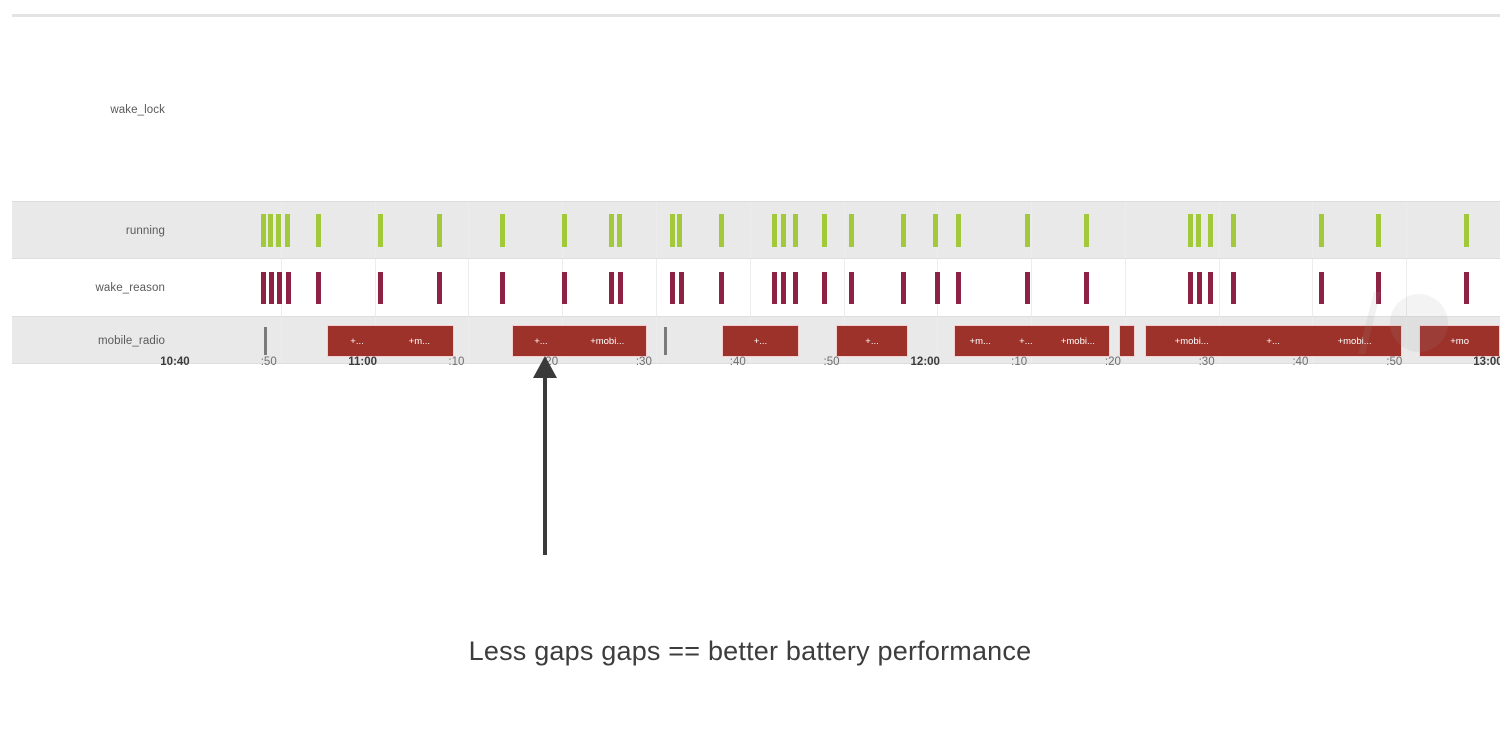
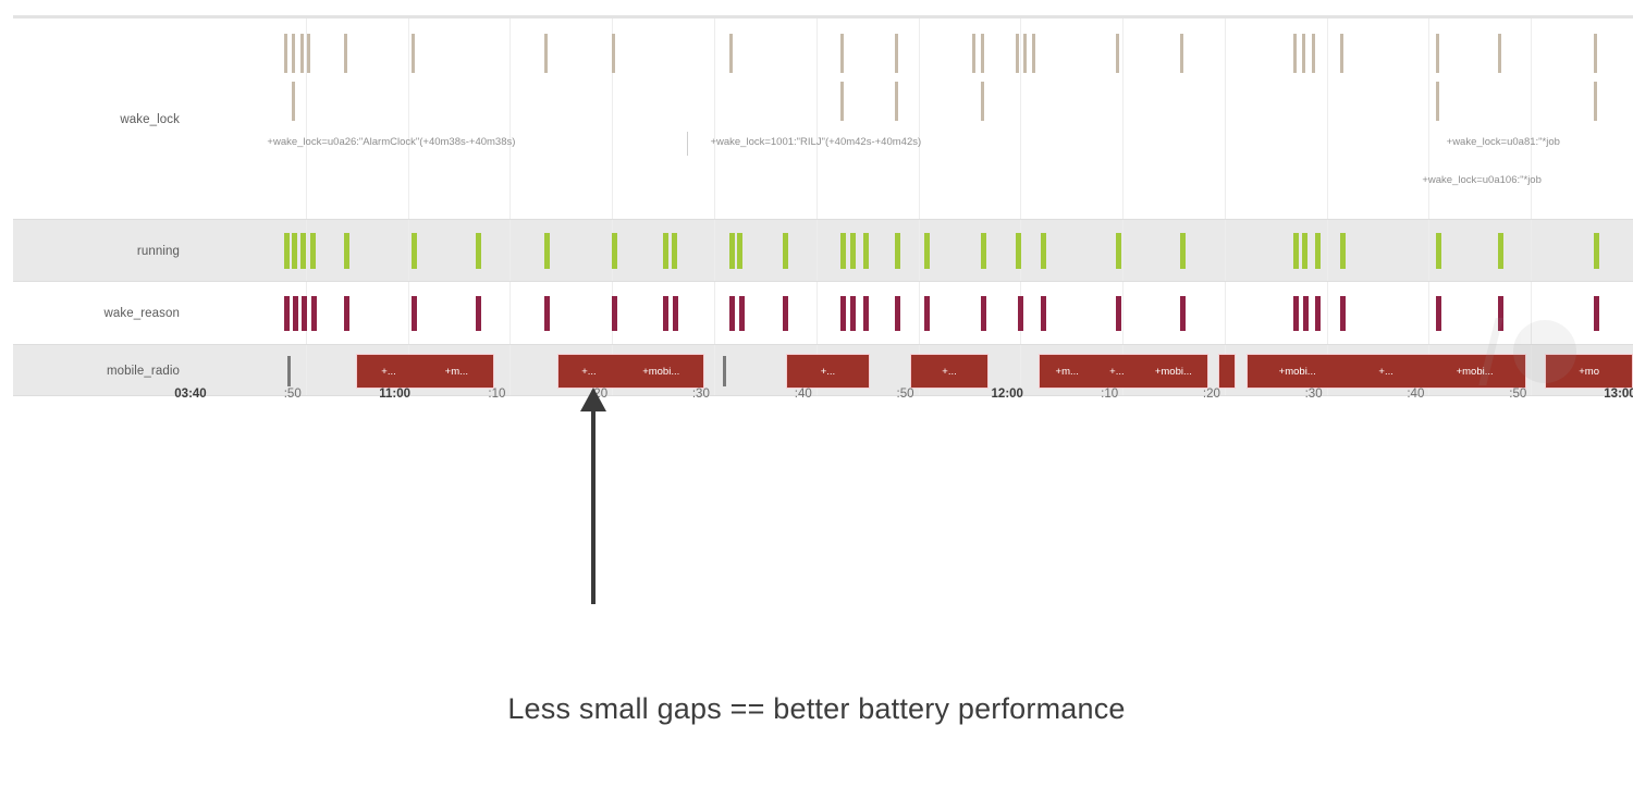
  wake_lock
+ +wake_lock=u0a26:"AlarmClock"(+40m38s-+40m38s)
+ +wake_lock=1001:"RILJ"(+40m42s-+40m42s)
+ +wake_lock=u0a81:"*job
+ +wake_lock=u0a106:"*job
  running
  wake_reason
  mobile_radio
  +...
  +m...
  +...
  +mobi...
  +...
  +...
  +m...
  +...
  +mobi...
  +mobi...
  +...
  +mobi...
  +mo
- 10:40
+ 03:40
  :50
  11:00
  :10
  :20
  :30
  :40
  :50
  12:00
  :10
  :20
  :30
  :40
  :50
  13:0
- Less gaps gaps == better battery performance
+ Less small gaps == better battery performance
